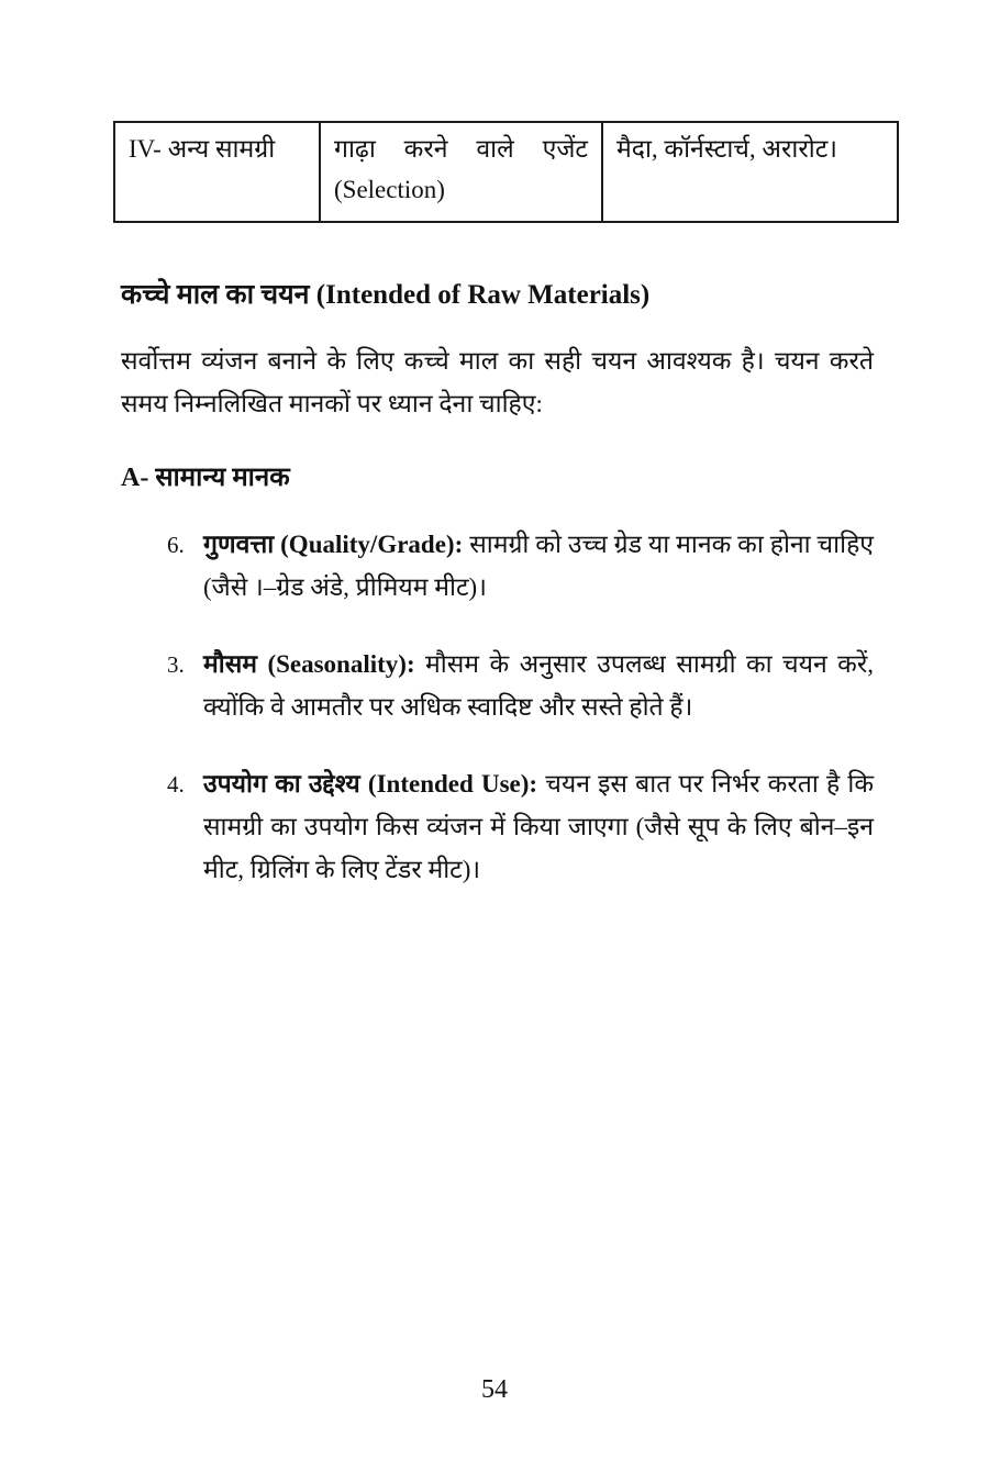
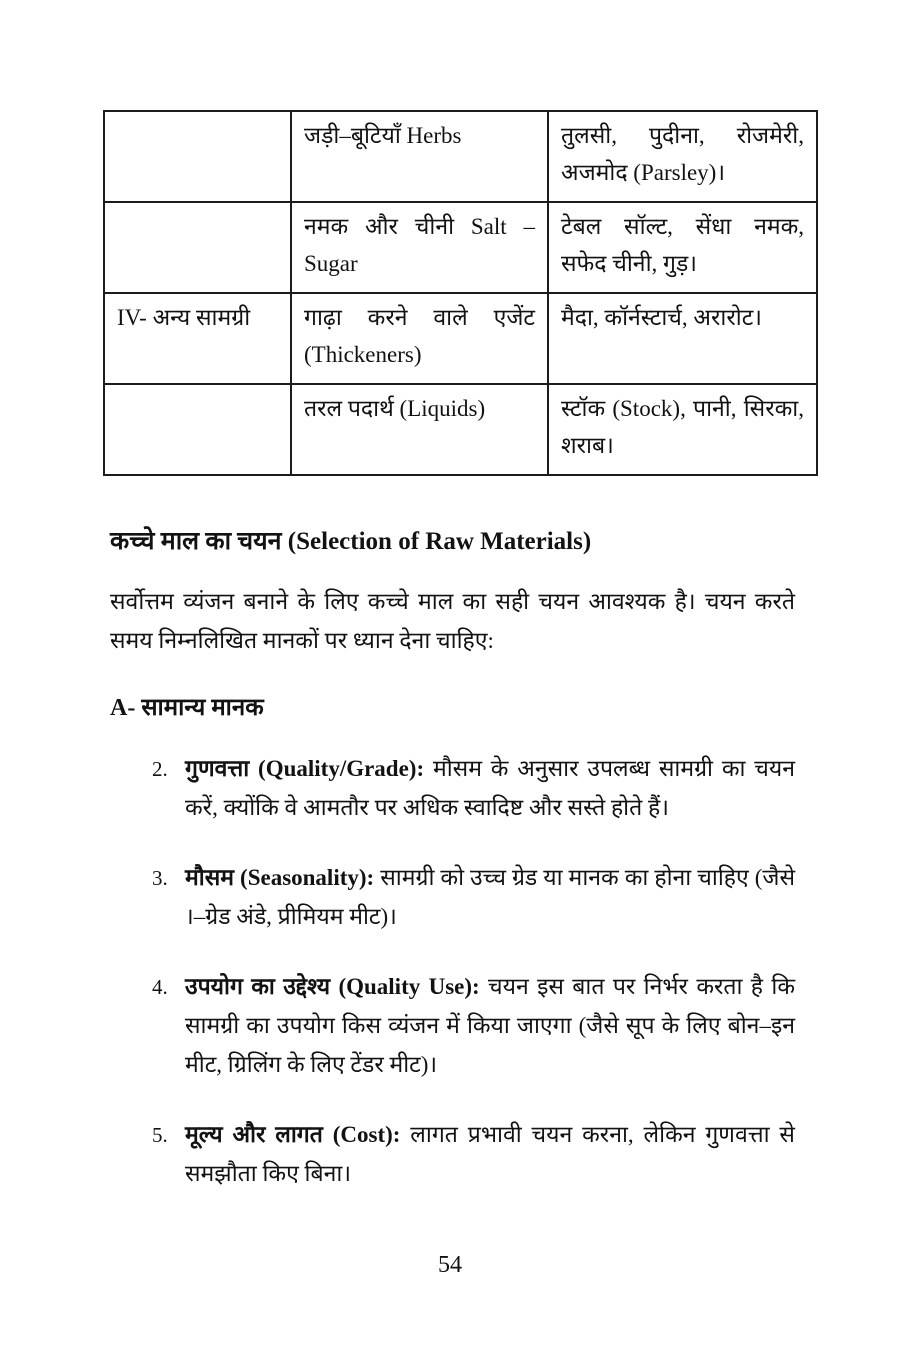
+ 	जड़ी–बूटियाँ Herbs	तुलसी, पुदीना, रोजमेरी, अजमोद (Parsley)।
+ 	नमक और चीनी Salt – Sugar	टेबल सॉल्ट, सेंधा नमक, सफेद चीनी, गुड़।
- IV- अन्य सामग्री	गाढ़ा करने वाले एजेंट (Selection)	मैदा, कॉर्नस्टार्च, अरारोट।
+ IV- अन्य सामग्री	गाढ़ा करने वाले एजेंट (Thickeners)	मैदा, कॉर्नस्टार्च, अरारोट।
+ 	तरल पदार्थ (Liquids)	स्टॉक (Stock), पानी, सिरका, शराब।
- कच्चे माल का चयन (Intended of Raw Materials)
+ कच्चे माल का चयन (Selection of Raw Materials)
  सर्वोत्तम व्यंजन बनाने के लिए कच्चे माल का सही चयन आवश्यक है। चयन करते समय निम्नलिखित मानकों पर ध्यान देना चाहिए:
  A- सामान्य मानक
- 6.
+ 2.
- गुणवत्ता (Quality/Grade): सामग्री को उच्च ग्रेड या मानक का होना चाहिए (जैसे ।–ग्रेड अंडे, प्रीमियम मीट)।
+ गुणवत्ता (Quality/Grade): मौसम के अनुसार उपलब्ध सामग्री का चयन करें, क्योंकि वे आमतौर पर अधिक स्वादिष्ट और सस्ते होते हैं।
  3.
- मौसम (Seasonality): मौसम के अनुसार उपलब्ध सामग्री का चयन करें, क्योंकि वे आमतौर पर अधिक स्वादिष्ट और सस्ते होते हैं।
+ मौसम (Seasonality): सामग्री को उच्च ग्रेड या मानक का होना चाहिए (जैसे ।–ग्रेड अंडे, प्रीमियम मीट)।
  4.
- उपयोग का उद्देश्य (Intended Use): चयन इस बात पर निर्भर करता है कि सामग्री का उपयोग किस व्यंजन में किया जाएगा (जैसे सूप के लिए बोन–इन मीट, ग्रिलिंग के लिए टेंडर मीट)।
+ उपयोग का उद्देश्य (Quality Use): चयन इस बात पर निर्भर करता है कि सामग्री का उपयोग किस व्यंजन में किया जाएगा (जैसे सूप के लिए बोन–इन मीट, ग्रिलिंग के लिए टेंडर मीट)।
+ 5.
+ मूल्य और लागत (Cost): लागत प्रभावी चयन करना, लेकिन गुणवत्ता से समझौता किए बिना।
  54
